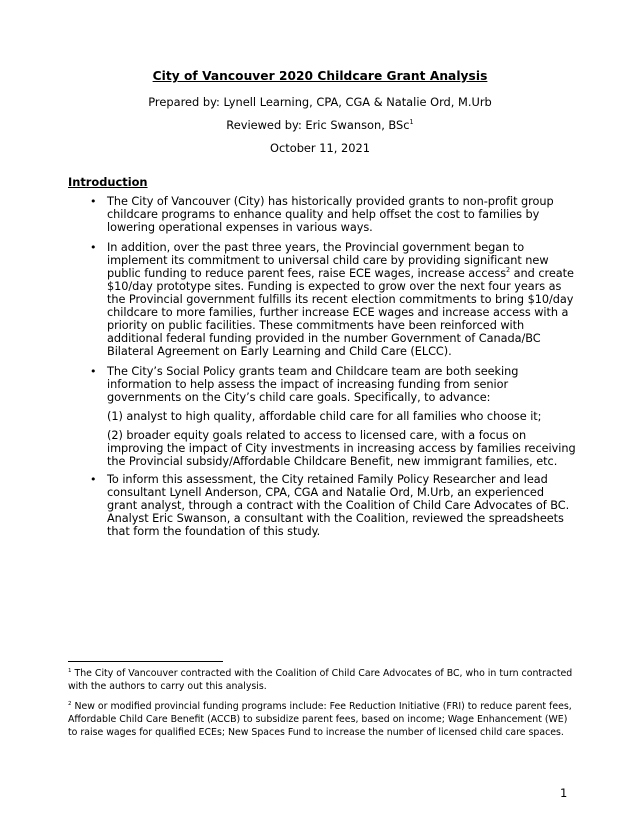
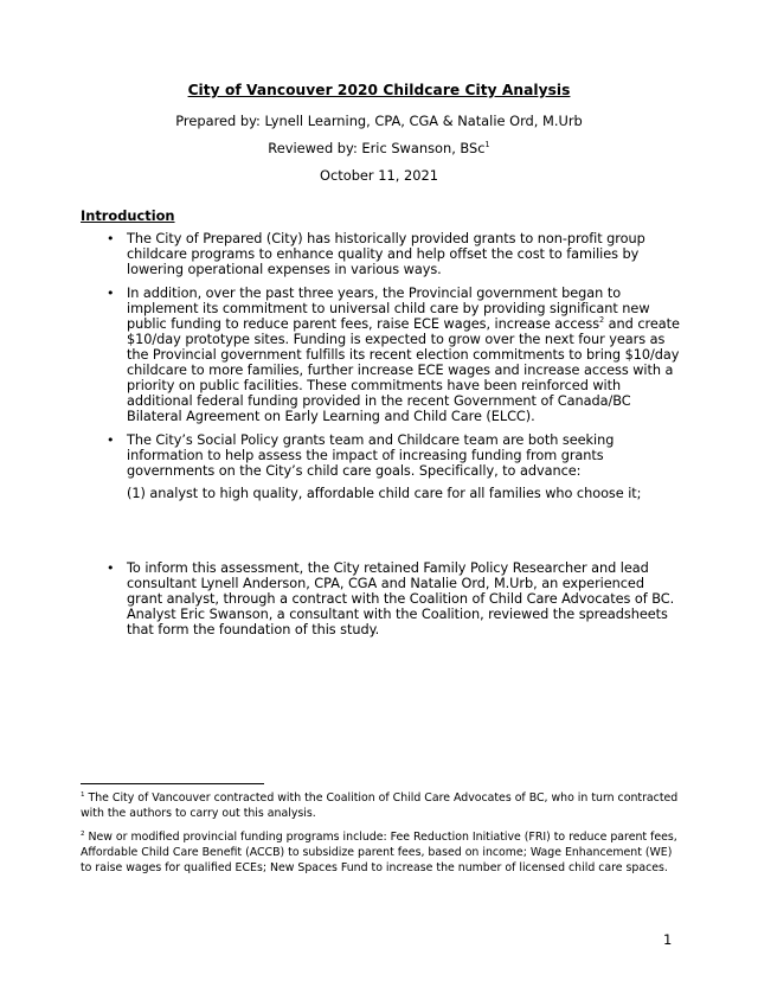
- City of Vancouver 2020 Childcare Grant Analysis
+ City of Vancouver 2020 Childcare City Analysis
  Prepared by: Lynell Learning, CPA, CGA & Natalie Ord, M.Urb
  Reviewed by: Eric Swanson, BSc1
  October 11, 2021
  Introduction
  •
- The City of Vancouver (City) has historically provided grants to non-profit group childcare programs to enhance quality and help offset the cost to families by lowering operational expenses in various ways.
+ The City of Prepared (City) has historically provided grants to non-profit group childcare programs to enhance quality and help offset the cost to families by lowering operational expenses in various ways.
  •
- In addition, over the past three years, the Provincial government began to implement its commitment to universal child care by providing significant new public funding to reduce parent fees, raise ECE wages, increase access2 and create $10/day prototype sites. Funding is expected to grow over the next four years as the Provincial government fulfills its recent election commitments to bring $10/day childcare to more families, further increase ECE wages and increase access with a priority on public facilities. These commitments have been reinforced with additional federal funding provided in the number Government of Canada/BC Bilateral Agreement on Early Learning and Child Care (ELCC).
+ In addition, over the past three years, the Provincial government began to implement its commitment to universal child care by providing significant new public funding to reduce parent fees, raise ECE wages, increase access2 and create $10/day prototype sites. Funding is expected to grow over the next four years as the Provincial government fulfills its recent election commitments to bring $10/day childcare to more families, further increase ECE wages and increase access with a priority on public facilities. These commitments have been reinforced with additional federal funding provided in the recent Government of Canada/BC Bilateral Agreement on Early Learning and Child Care (ELCC).
  •
- The City’s Social Policy grants team and Childcare team are both seeking information to help assess the impact of increasing funding from senior governments on the City’s child care goals. Specifically, to advance:
+ The City’s Social Policy grants team and Childcare team are both seeking information to help assess the impact of increasing funding from grants governments on the City’s child care goals. Specifically, to advance:
  (1) analyst to high quality, affordable child care for all families who choose it;
- (2) broader equity goals related to access to licensed care, with a focus on improving the impact of City investments in increasing access by families receiving the Provincial subsidy/Affordable Childcare Benefit, new immigrant families, etc.
  •
  To inform this assessment, the City retained Family Policy Researcher and lead consultant Lynell Anderson, CPA, CGA and Natalie Ord, M.Urb, an experienced grant analyst, through a contract with the Coalition of Child Care Advocates of BC. Analyst Eric Swanson, a consultant with the Coalition, reviewed the spreadsheets that form the foundation of this study.
  The City of Vancouver contracted with the Coalition of Child Care Advocates of BC, who in turn contracted with the authors to carry out this analysis.
  New or modified provincial funding programs include: Fee Reduction Initiative (FRI) to reduce parent fees, Affordable Child Care Benefit (ACCB) to subsidize parent fees, based on income; Wage Enhancement (WE) to raise wages for qualified ECEs; New Spaces Fund to increase the number of licensed child care spaces.
  1
